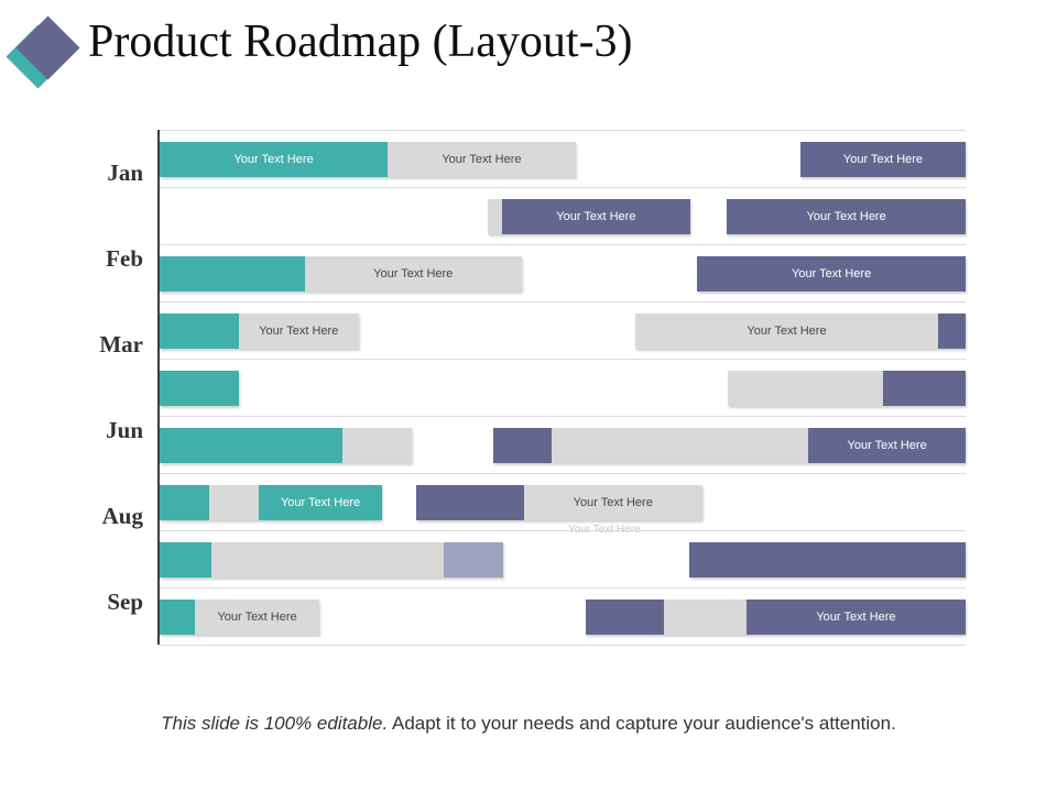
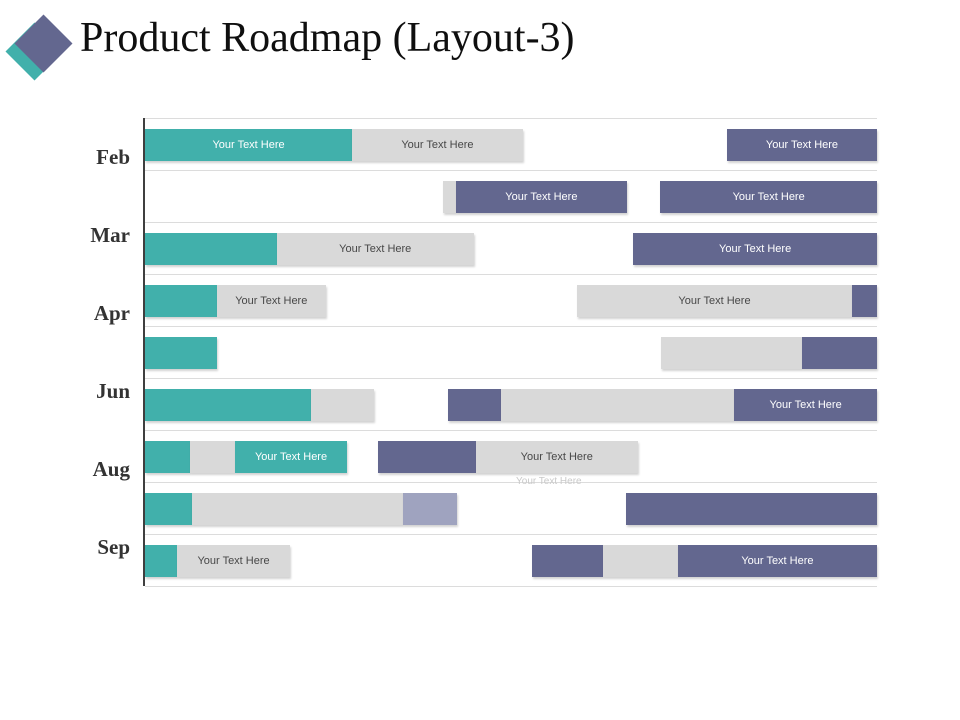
  Product Roadmap (Layout-3)
- Jan
  Feb
  Mar
+ Apr
  Jun
  Aug
  Sep
  Your Text Here
  Your Text Here
  Your Text Here
  Your Text Here
  Your Text Here
  Your Text Here
  Your Text Here
  Your Text Here
  Your Text Here
  Your Text Here
  Your Text Here
  Your Text Here
  Your Text Here
  Your Text Here
  Your Text Here
- This slide is 100% editable. Adapt it to your needs and capture your audience's attention.
